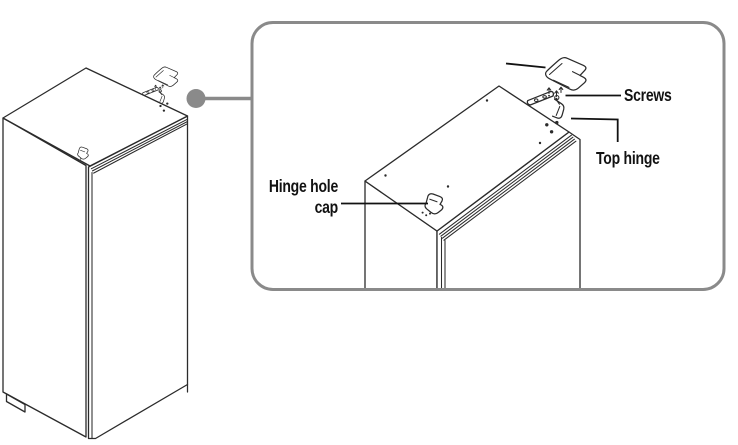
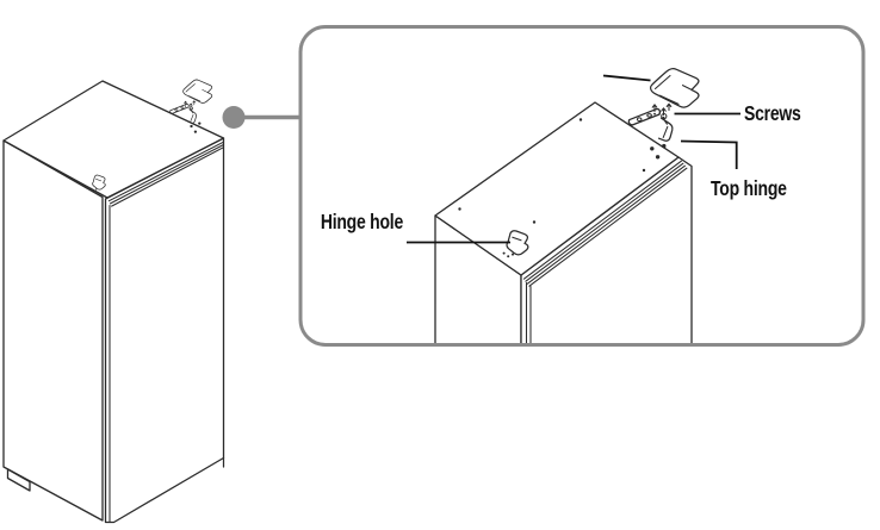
  Screws
  Top hinge
  Hinge hole
- cap
